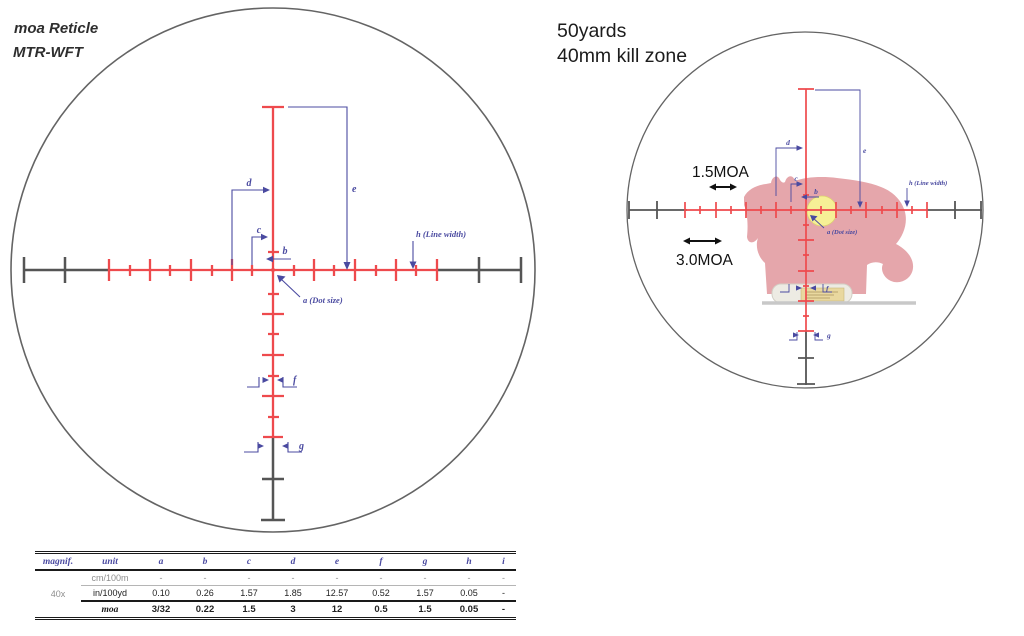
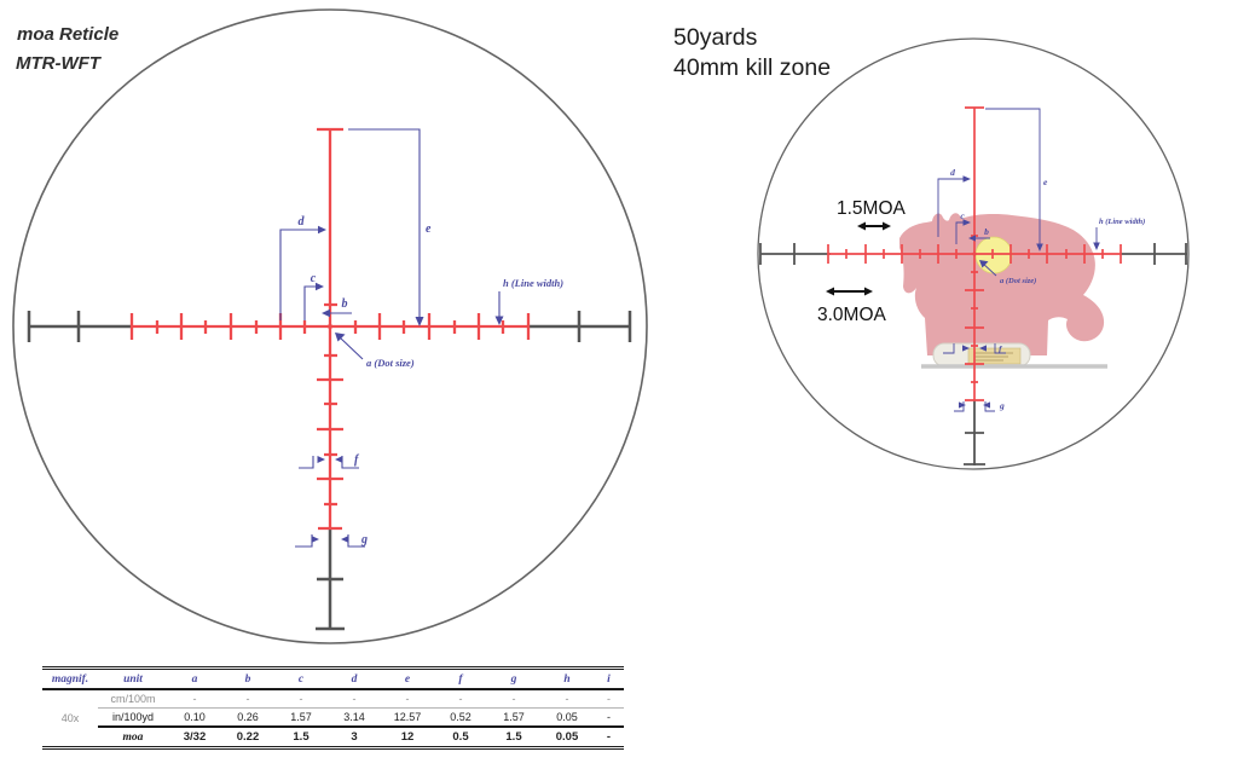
  moa Reticle
  MTR-WFT
  e
  d
  c
  b
  f
  g
  a (Dot size)
  h (Line width)
  50yards
  40mm kill zone
  e
  d
  c
  b
  f
  g
  1.5MOA
  3.0MOA
  magnif.	unit	a	b	c	d	e	f	g	h	i
  40x	cm/100m	-	-	-	-	-	-	-	-	-
- in/100yd	0.10	0.26	1.57	1.85	12.57	0.52	1.57	0.05	-
+ in/100yd	0.10	0.26	1.57	3.14	12.57	0.52	1.57	0.05	-
  moa	3/32	0.22	1.5	3	12	0.5	1.5	0.05	-
